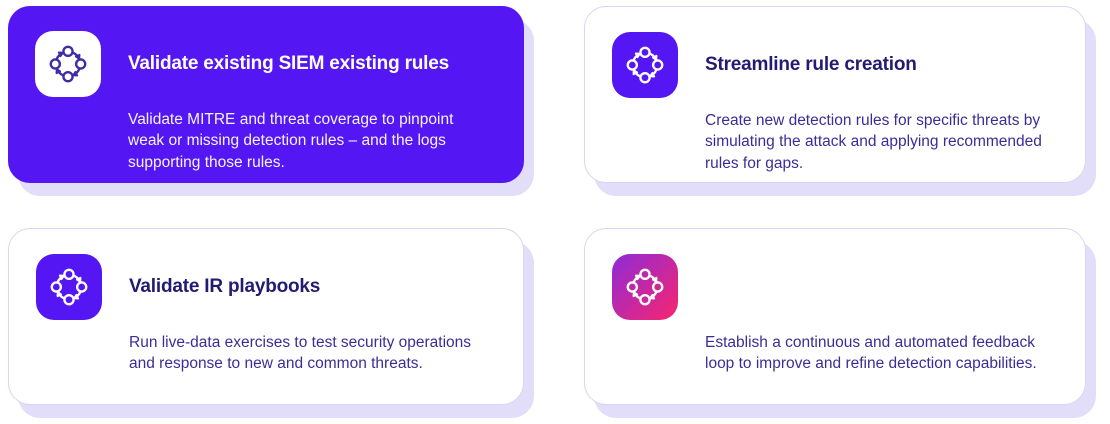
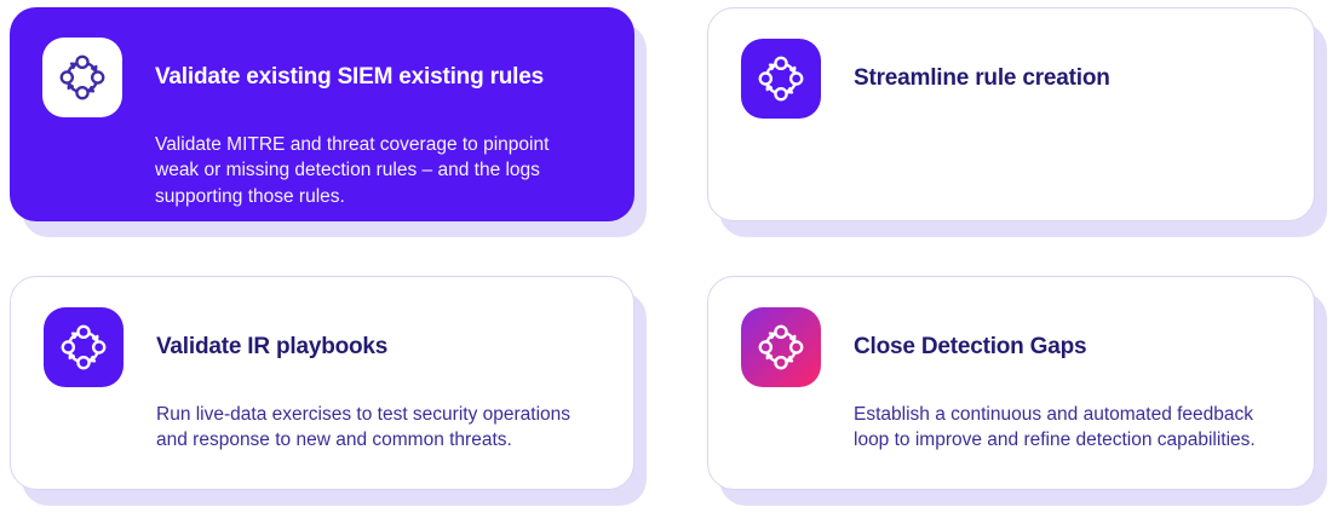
  Validate existing SIEM existing rules
  Validate MITRE and threat coverage to pinpoint weak or missing detection rules – and the logs supporting those rules.
  Streamline rule creation
- Create new detection rules for specific threats by simulating the attack and applying recommended rules for gaps.
  Validate IR playbooks
  Run live-data exercises to test security operations and response to new and common threats.
+ Close Detection Gaps
  Establish a continuous and automated feedback loop to improve and refine detection capabilities.
